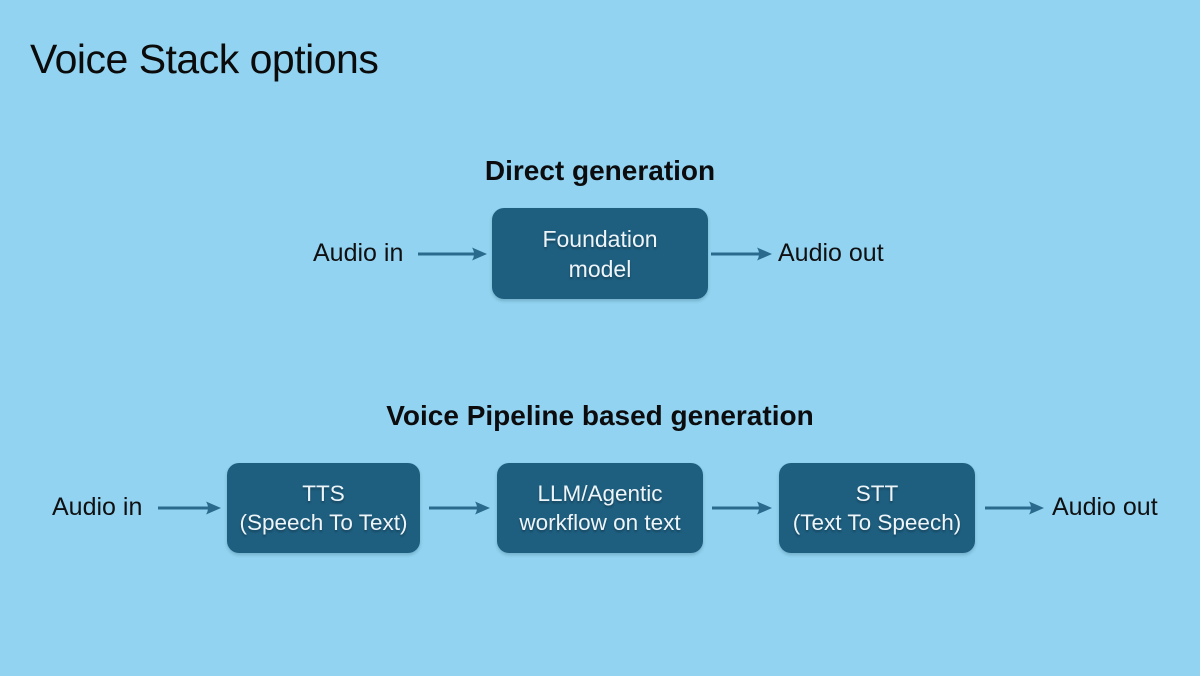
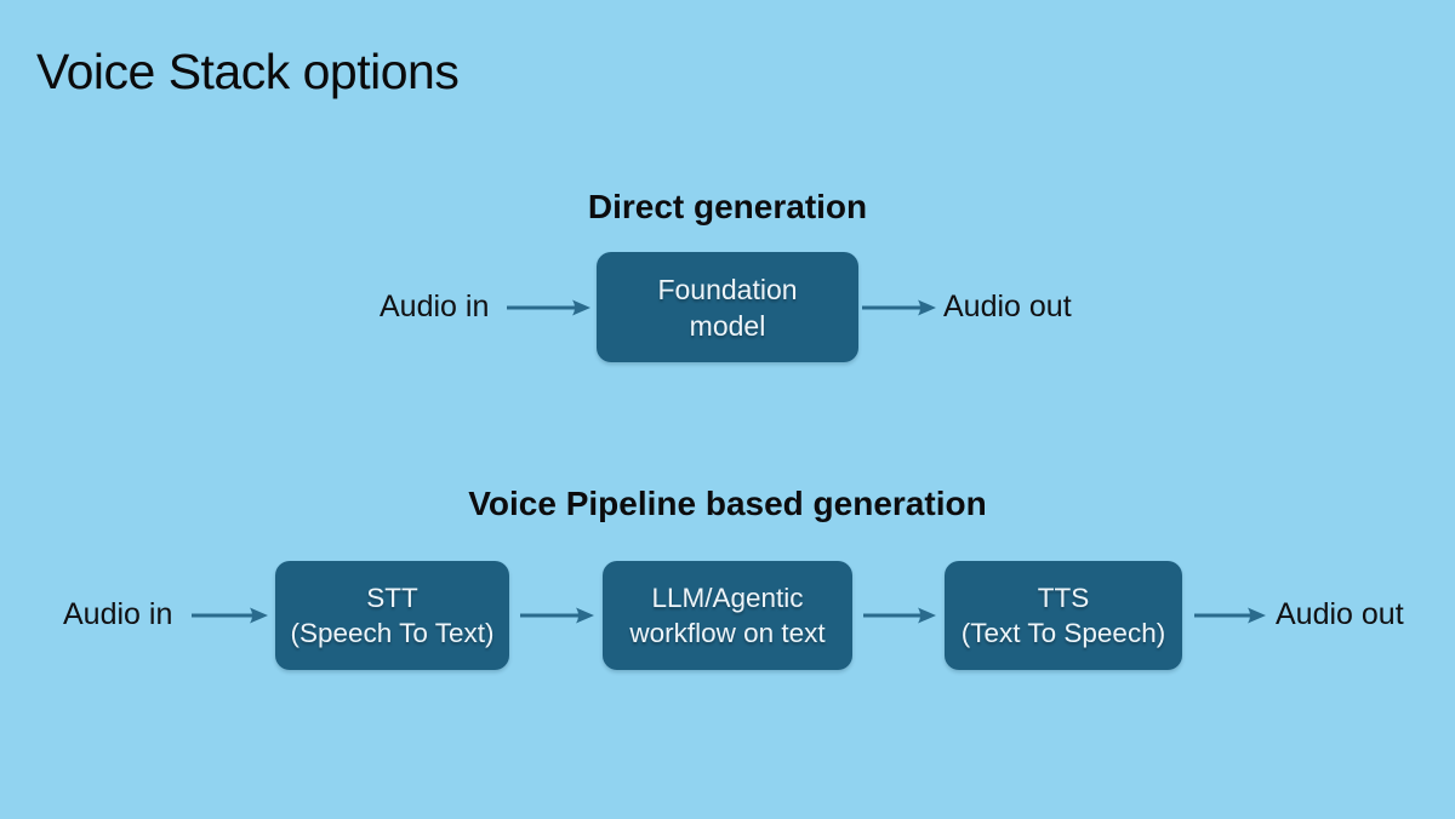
  Voice Stack options
  Direct generation
  Audio in
  Foundation
  model
  Audio out
  Voice Pipeline based generation
  Audio in
- TTS
+ STT
  (Speech To Text)
  LLM/Agentic
  workflow on text
- STT
+ TTS
  (Text To Speech)
  Audio out
